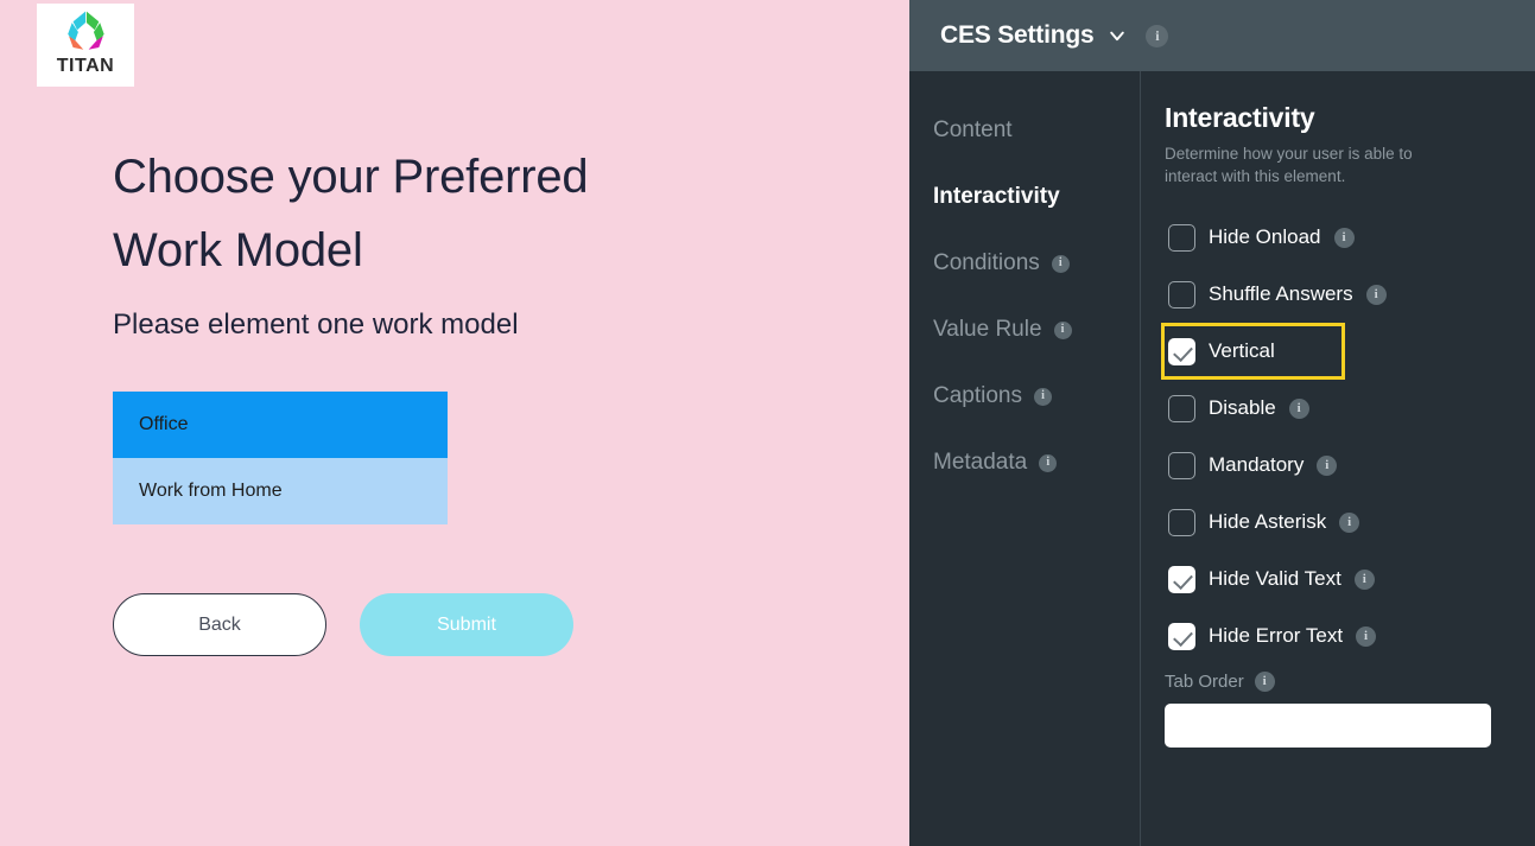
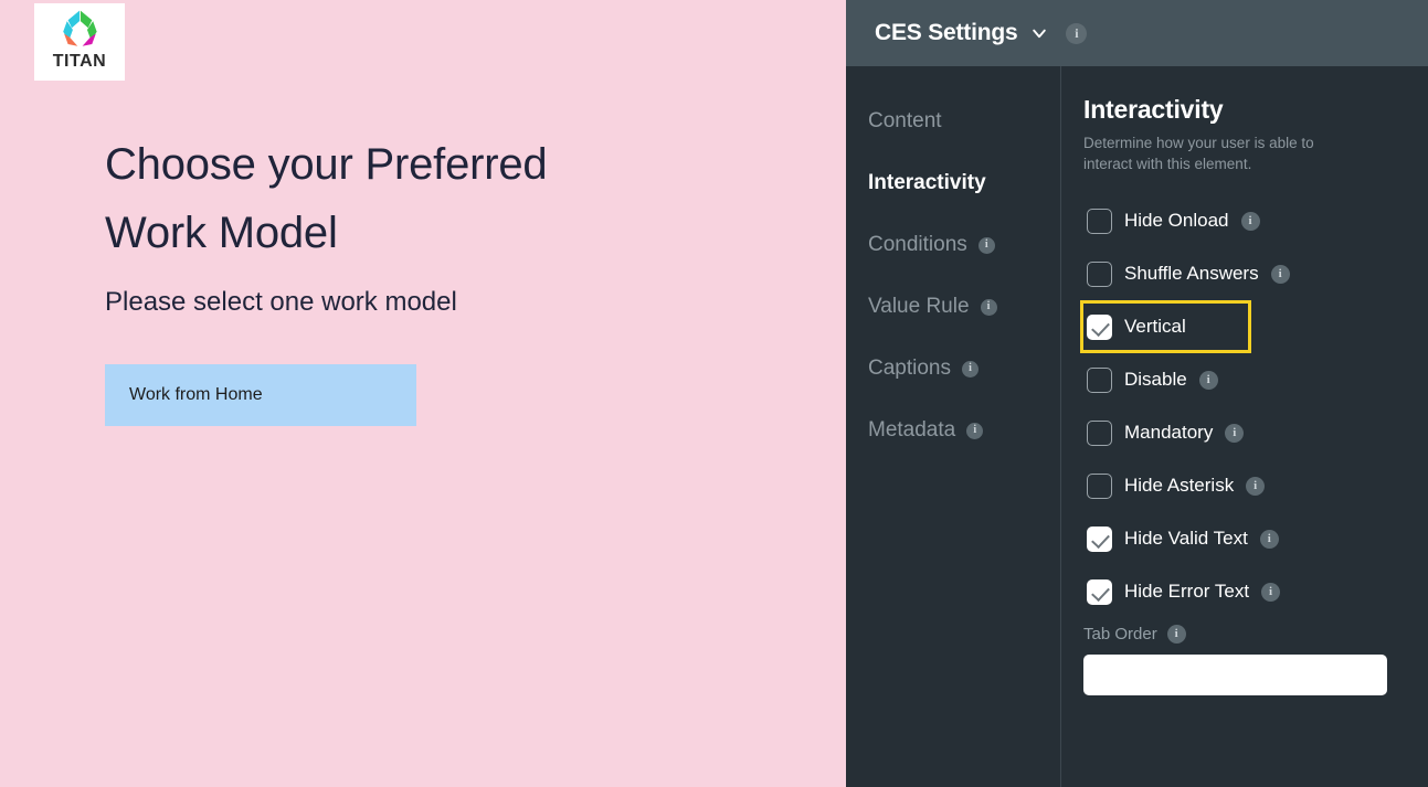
  TITAN
  Choose your Preferred Work Model
- Please element one work model
+ Please select one work model
- Office
  Work from Home
- Back
- Submit
  CES Settings
  i
  Content
  Interactivity
  Conditions
  i
  Value Rule
  i
  Captions
  i
  Metadata
  i
  Interactivity
  Determine how your user is able to interact with this element.
  Hide Onload
  i
  Shuffle Answers
  i
  Vertical
  Disable
  i
  Mandatory
  i
  Hide Asterisk
  i
  Hide Valid Text
  i
  Hide Error Text
  i
  Tab Order
  i
